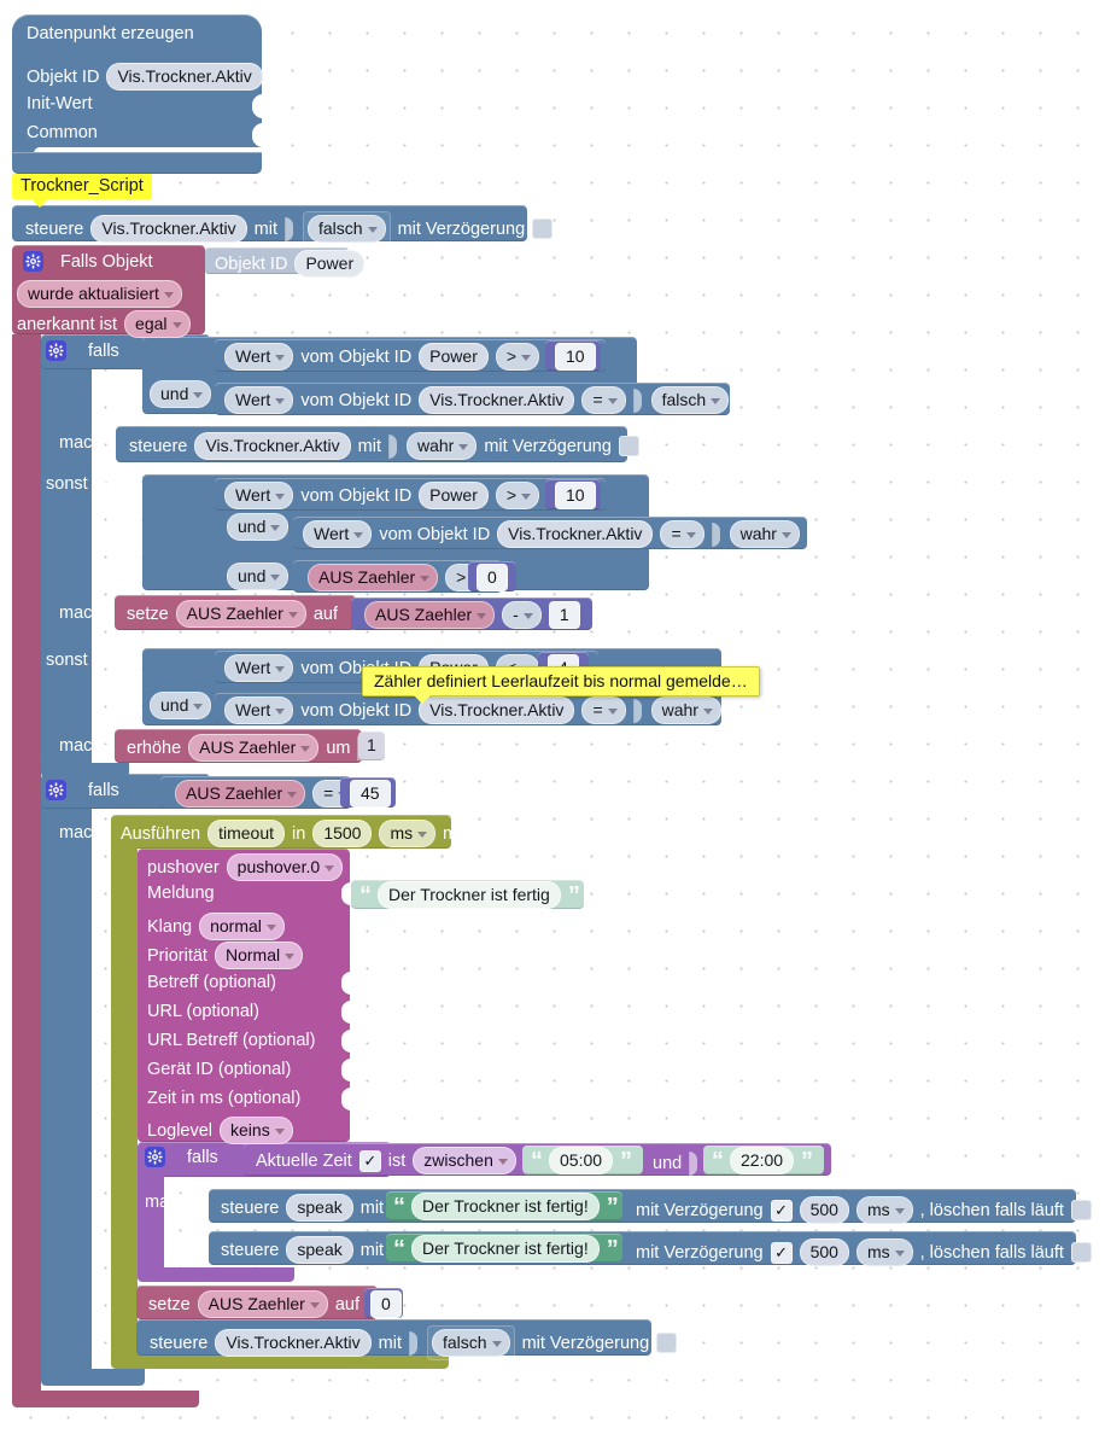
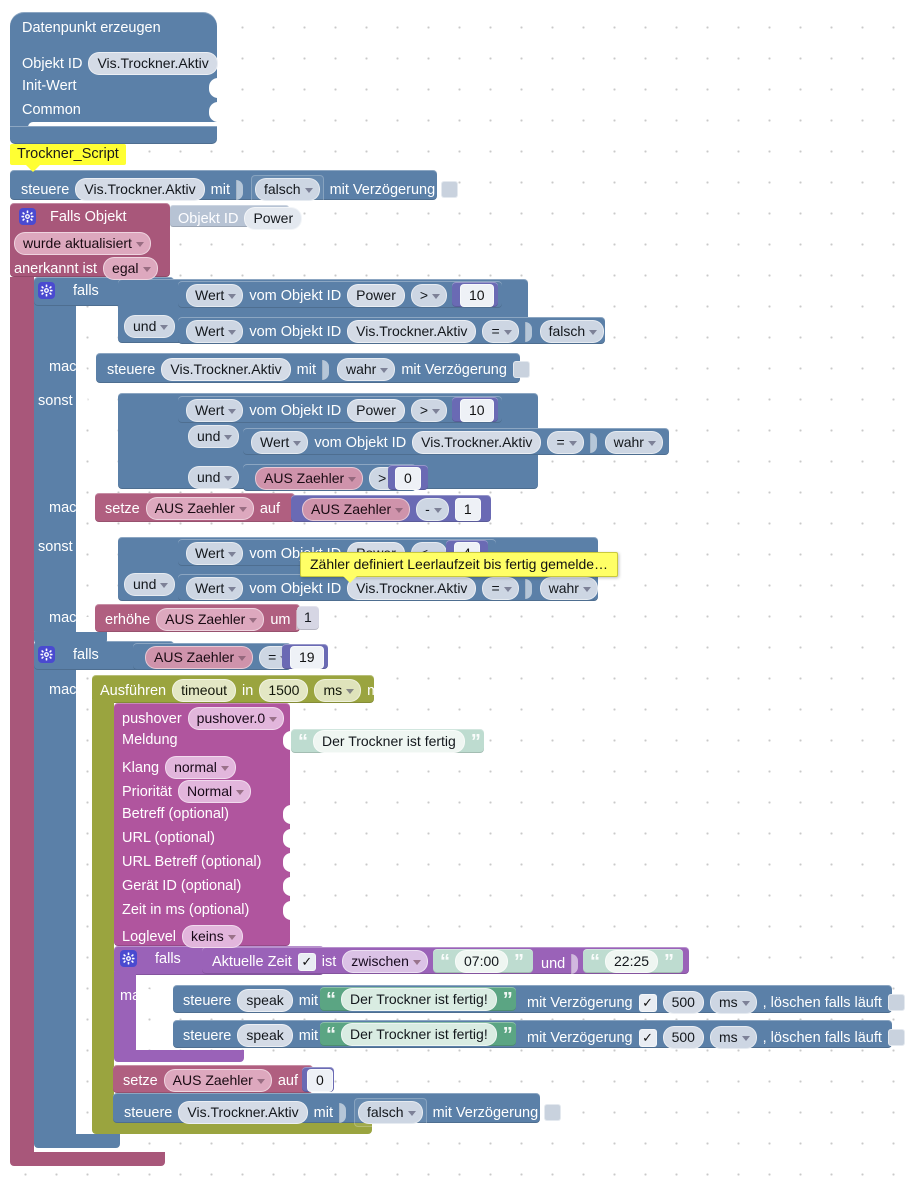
  Datenpunkt erzeugen
  Objekt ID
  Vis.Trockner.Aktiv
  Init-Wert
  Common
  Trockner_Script
  steuere
  Vis.Trockner.Aktiv
  mit
  falsch
  mit Verzögerung
  Falls Objekt
  Objekt ID
  Power
  wurde aktualisiert
  anerkannt ist
  egal
  falls
  Wert
  vom Objekt ID
  Power
  >
  10
  und
  Wert
  vom Objekt ID
  Vis.Trockner.Aktiv
  =
  falsch
  mache
  steuere
  Vis.Trockner.Aktiv
  mit
  wahr
  mit Verzögerung
  sonst falls
  Wert
  vom Objekt ID
  Power
  >
  10
  und
  Wert
  vom Objekt ID
  Vis.Trockner.Aktiv
  =
  wahr
  und
  AUS Zaehler
  >
  0
  mache
  setze
  AUS Zaehler
  auf
  AUS Zaehler
  -
  1
  sonst falls
  Wert
  und
  Wert
  vom Objekt ID
  Vis.Trockner.Aktiv
  =
  wahr
- Zähler definiert Leerlaufzeit bis normal gemelde…
+ Zähler definiert Leerlaufzeit bis fertig gemelde…
  mache
  erhöhe
  AUS Zaehler
  um
  1
  falls
  AUS Zaehler
  =
- 45
+ 19
  mache
  Ausführen
  timeout
  in
  1500
  ms
  ms
  pushover
  pushover.0
  Meldung
  “
  Der Trockner ist fertig
  ”
  Klang
  normal
  Priorität
  Normal
  Betreff (optional)
  URL (optional)
  URL Betreff (optional)
  Gerät ID (optional)
  Zeit in ms (optional)
  Loglevel
  keins
  falls
  Aktuelle Zeit
  ✓
  ist
  zwischen
  “
- 05:00
+ 07:00
  ”
  und
  “
- 22:00
+ 22:25
  ”
  mache
  steuere
  speak
  mit
  “
  Der Trockner ist fertig!
  ”
  mit Verzögerung
  ✓
  500
  ms
  , löschen falls läuft
  steuere
  speak
  mit
  “
  Der Trockner ist fertig!
  ”
  mit Verzögerung
  ✓
  500
  ms
  , löschen falls läuft
  setze
  AUS Zaehler
  auf
  0
  steuere
  Vis.Trockner.Aktiv
  mit
  falsch
  mit Verzögerung
